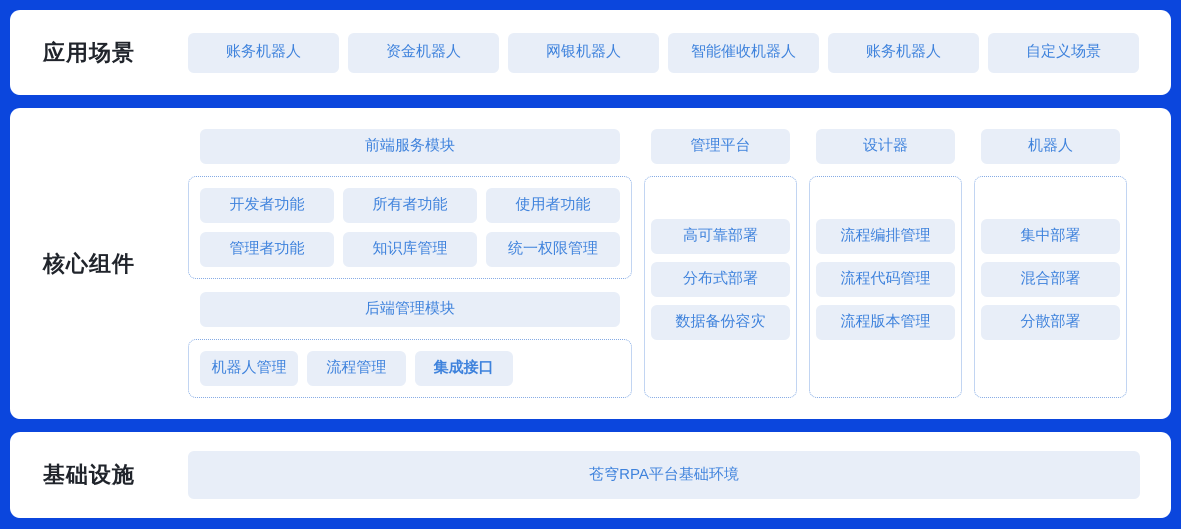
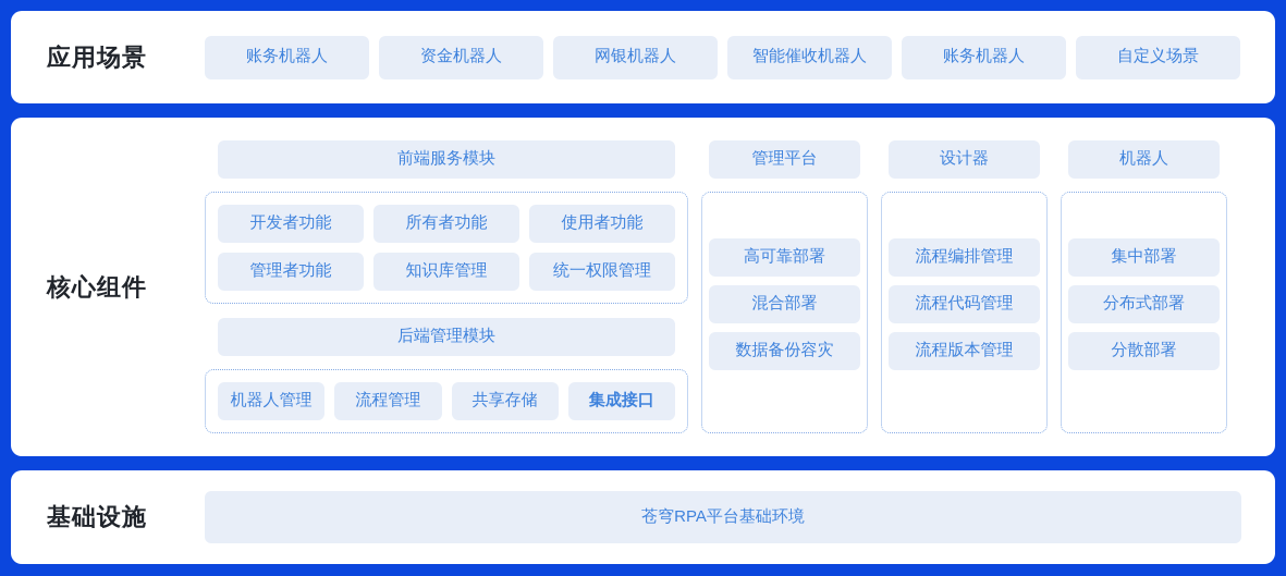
  应用场景
  账务机器人
  资金机器人
  网银机器人
  智能催收机器人
  账务机器人
  自定义场景
  核心组件
  前端服务模块
  开发者功能
  所有者功能
  使用者功能
  管理者功能
  知识库管理
  统一权限管理
  后端管理模块
  机器人管理
  流程管理
+ 共享存储
  集成接口
  管理平台
  高可靠部署
- 分布式部署
+ 混合部署
  数据备份容灾
  设计器
  流程编排管理
  流程代码管理
  流程版本管理
  机器人
  集中部署
- 混合部署
+ 分布式部署
  分散部署
  基础设施
  苍穹RPA平台基础环境
